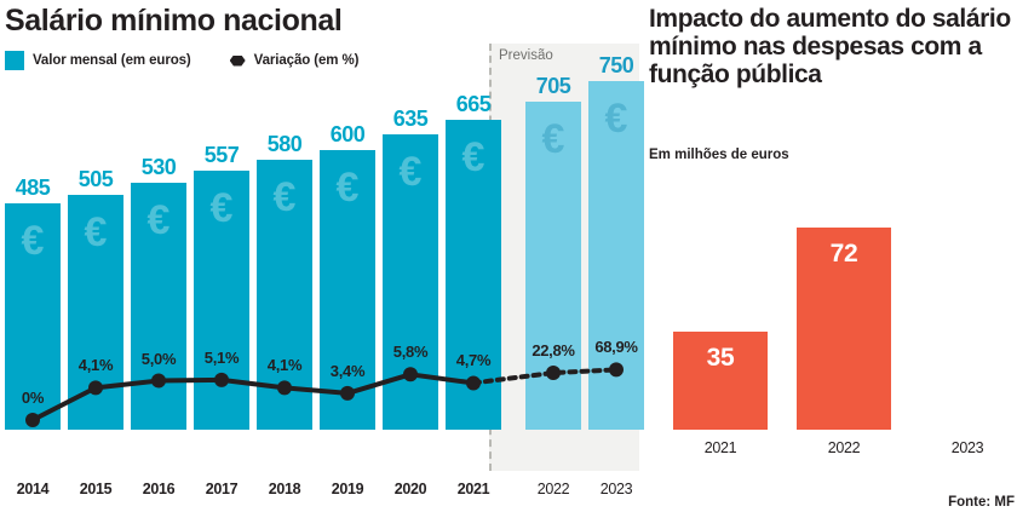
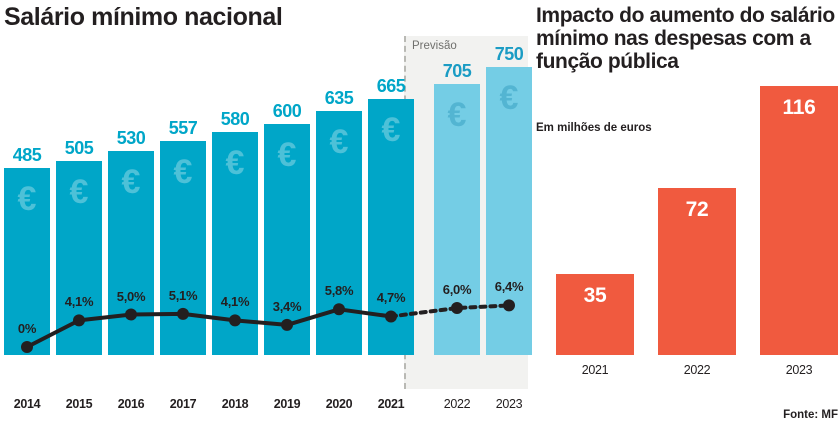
  Salário mínimo nacional
- Valor mensal (em euros)
- Variação (em %)
  Previsão
  485
  €
  505
  €
  530
  €
  557
  €
  580
  €
  600
  €
  635
  €
  665
  €
  705
  €
  750
  €
  2014
  2015
  2016
  2017
  2018
  2019
  2020
  2021
  2022
  2023
  0%
  4,1%
  5,0%
  5,1%
  4,1%
  3,4%
  5,8%
  4,7%
- 22,8%
+ 6,0%
- 68,9%
+ 6,4%
  Impacto do aumento do salário mínimo nas despesas com a função pública
  Em milhões de euros
  35
  2021
  72
  2022
+ 116
  2023
  Fonte: MF
